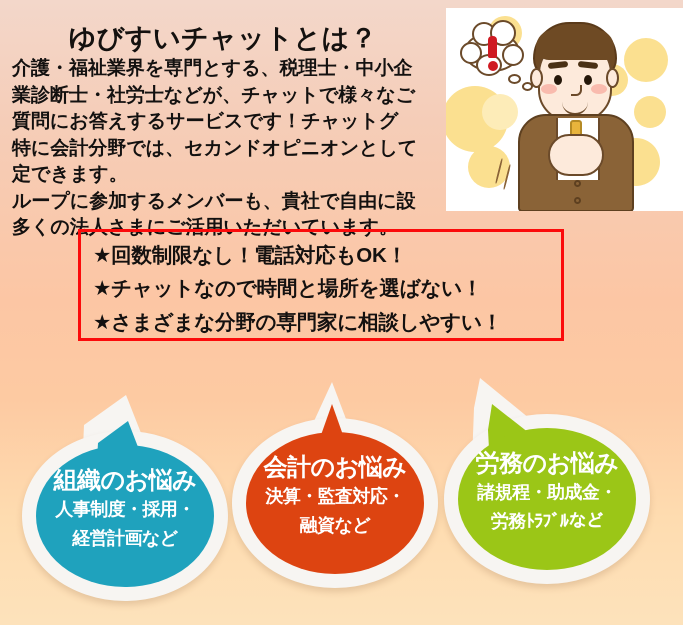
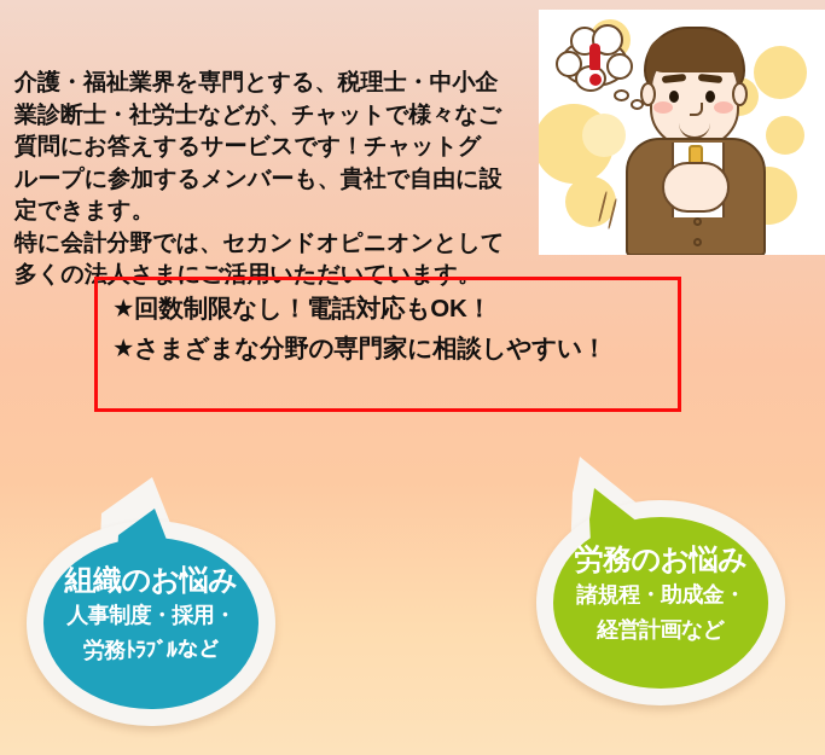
- ゆびすいチャットとは？
  介護・福祉業界を専門とする、税理士・中小企
  業診断士・社労士などが、チャットで様々なご
  質問にお答えするサービスです！チャットグ
- 特に会計分野では、セカンドオピニオンとして
+ ループに参加するメンバーも、貴社で自由に設
  定できます。
- ループに参加するメンバーも、貴社で自由に設
+ 特に会計分野では、セカンドオピニオンとして
  多くの法人さまにご活用いただいています。
  ★回数制限なし！電話対応もOK！
- ★チャットなので時間と場所を選ばない！
  ★さまざまな分野の専門家に相談しやすい！
  組織のお悩み
  人事制度・採用・
- 経営計画など
+ 労務ﾄﾗﾌﾞﾙなど
- 会計のお悩み
- 決算・監査対応・
- 融資など
  労務のお悩み
  諸規程・助成金・
- 労務ﾄﾗﾌﾞﾙなど
+ 経営計画など
